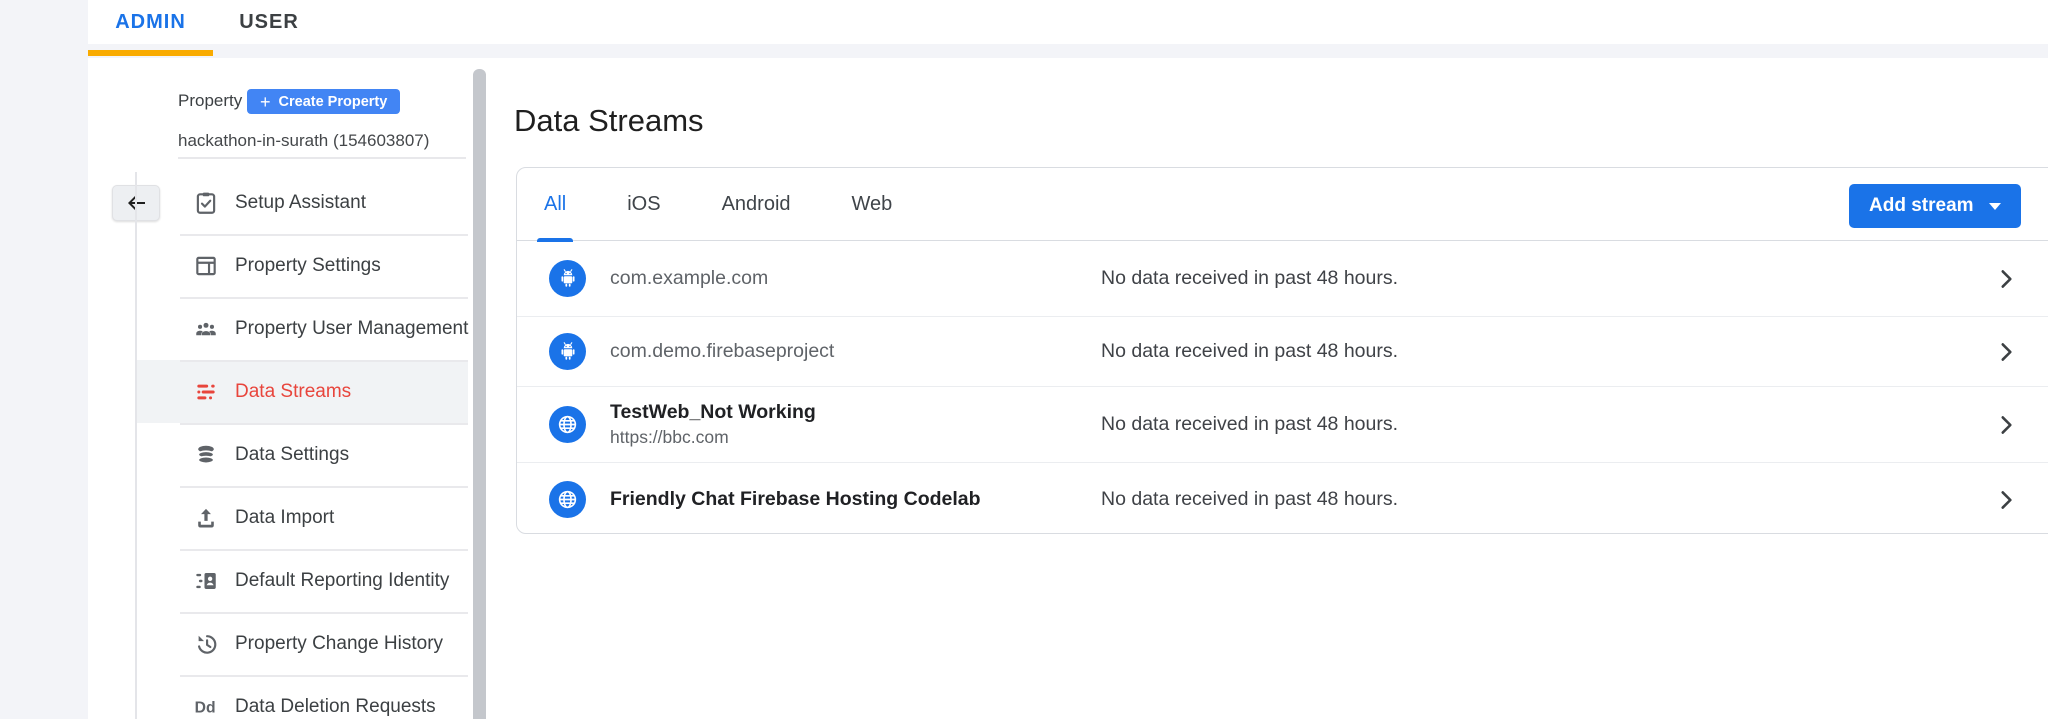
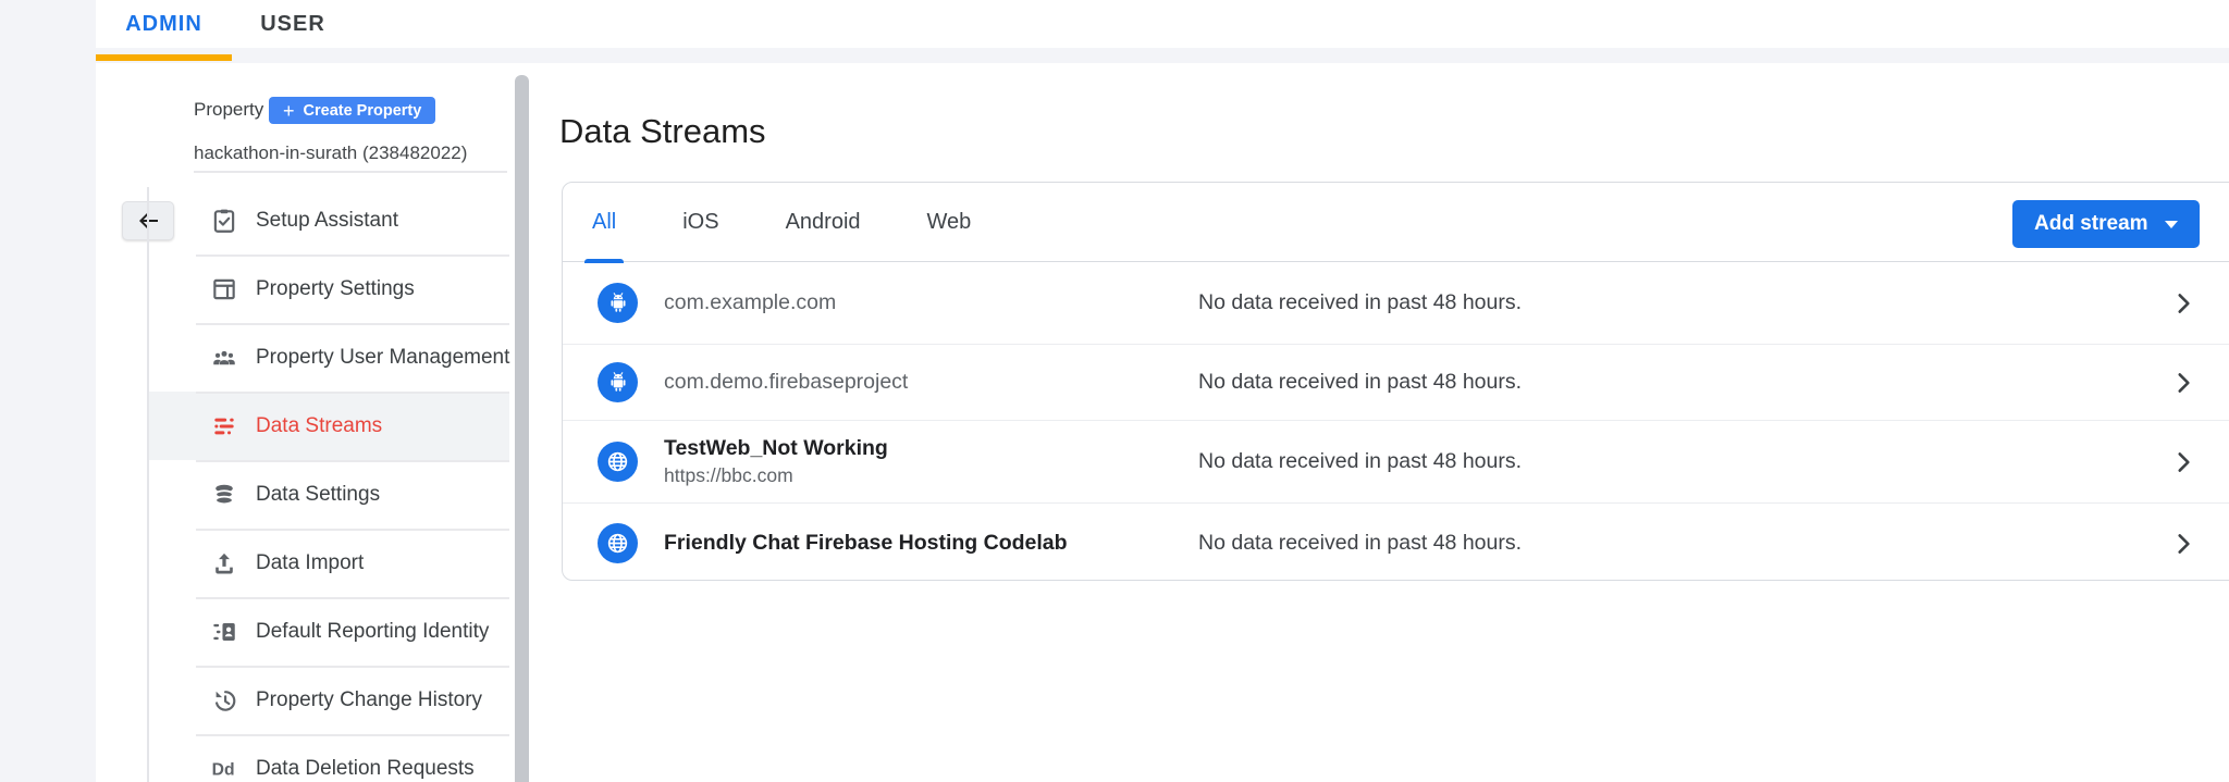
  ADMIN
  USER
  Property
  +
  Create Property
- hackathon-in-surath (154603807)
+ hackathon-in-surath (238482022)
  Setup Assistant
  Property Settings
  Property User Management
  Data Streams
  Data Settings
  Data Import
  Default Reporting Identity
  Property Change History
  Dd
  Data Deletion Requests
  Data Streams
  All
  iOS
  Android
  Web
  Add stream
  com.example.com
  No data received in past 48 hours.
  com.demo.firebaseproject
  No data received in past 48 hours.
  TestWeb_Not Working
  https://bbc.com
  No data received in past 48 hours.
  Friendly Chat Firebase Hosting Codelab
  No data received in past 48 hours.
